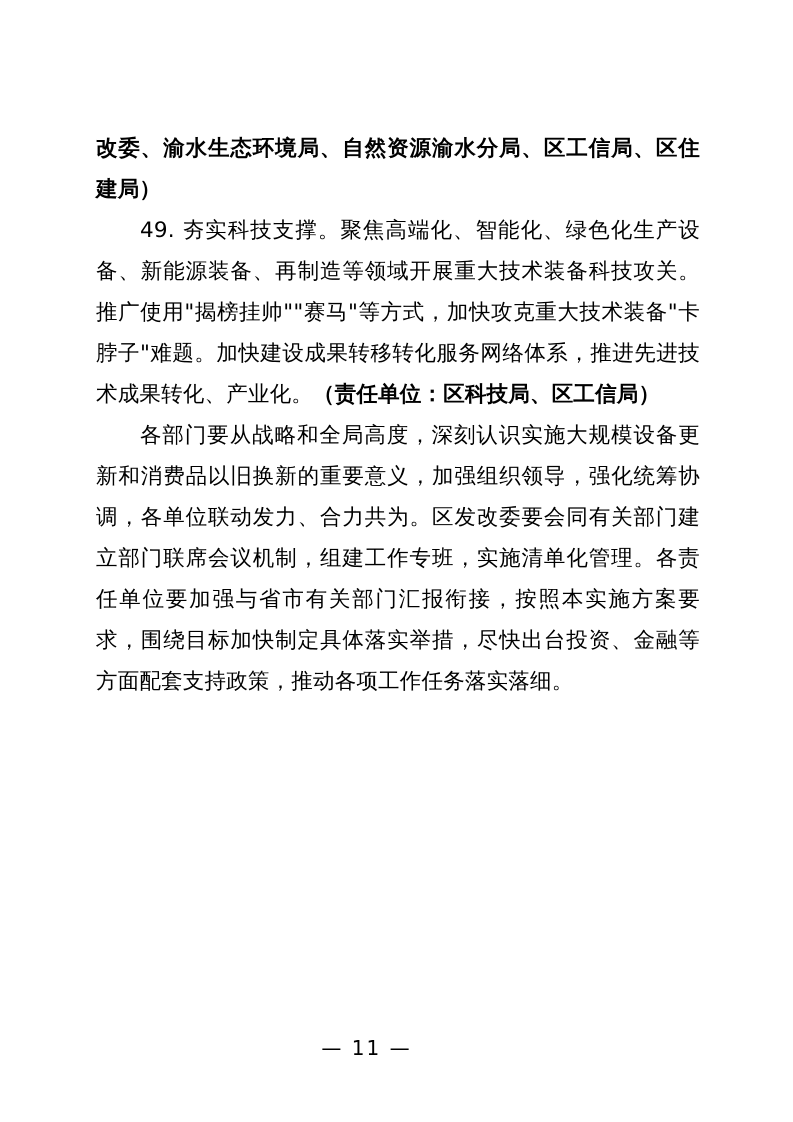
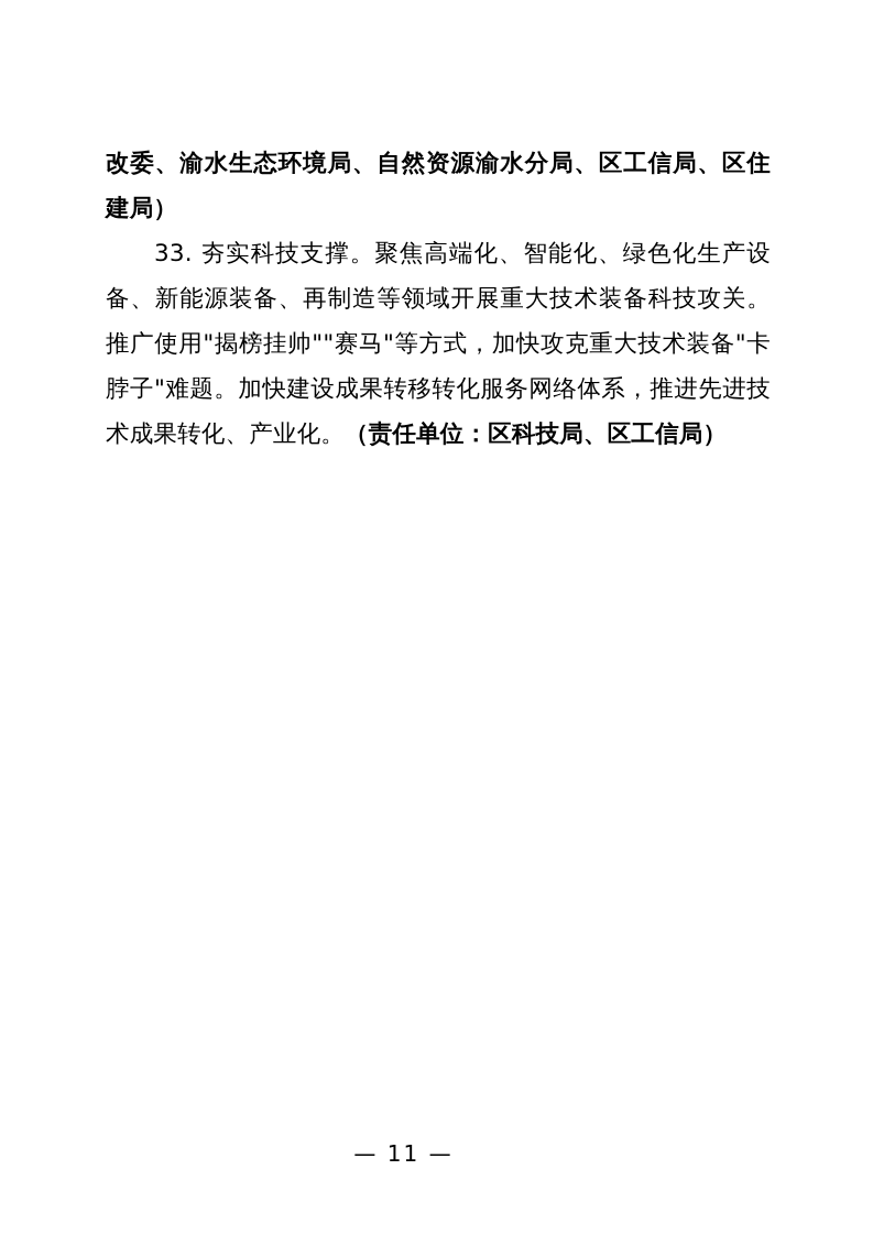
  改委、渝水生态环境局、自然资源渝水分局、区工信局、区住建局）
- 49. 夯实科技支撑。聚焦高端化、智能化、绿色化生产设备、新能源装备、再制造等领域开展重大技术装备科技攻关。推广使用"揭榜挂帅""赛马"等方式，加快攻克重大技术装备"卡脖子"难题。加快建设成果转移转化服务网络体系，推进先进技术成果转化、产业化。（责任单位：区科技局、区工信局）
+ 33. 夯实科技支撑。聚焦高端化、智能化、绿色化生产设备、新能源装备、再制造等领域开展重大技术装备科技攻关。推广使用"揭榜挂帅""赛马"等方式，加快攻克重大技术装备"卡脖子"难题。加快建设成果转移转化服务网络体系，推进先进技术成果转化、产业化。（责任单位：区科技局、区工信局）
- 各部门要从战略和全局高度，深刻认识实施大规模设备更新和消费品以旧换新的重要意义，加强组织领导，强化统筹协调，各单位联动发力、合力共为。区发改委要会同有关部门建立部门联席会议机制，组建工作专班，实施清单化管理。各责任单位要加强与省市有关部门汇报衔接，按照本实施方案要求，围绕目标加快制定具体落实举措，尽快出台投资、金融等方面配套支持政策，推动各项工作任务落实落细。
  — 11 —
